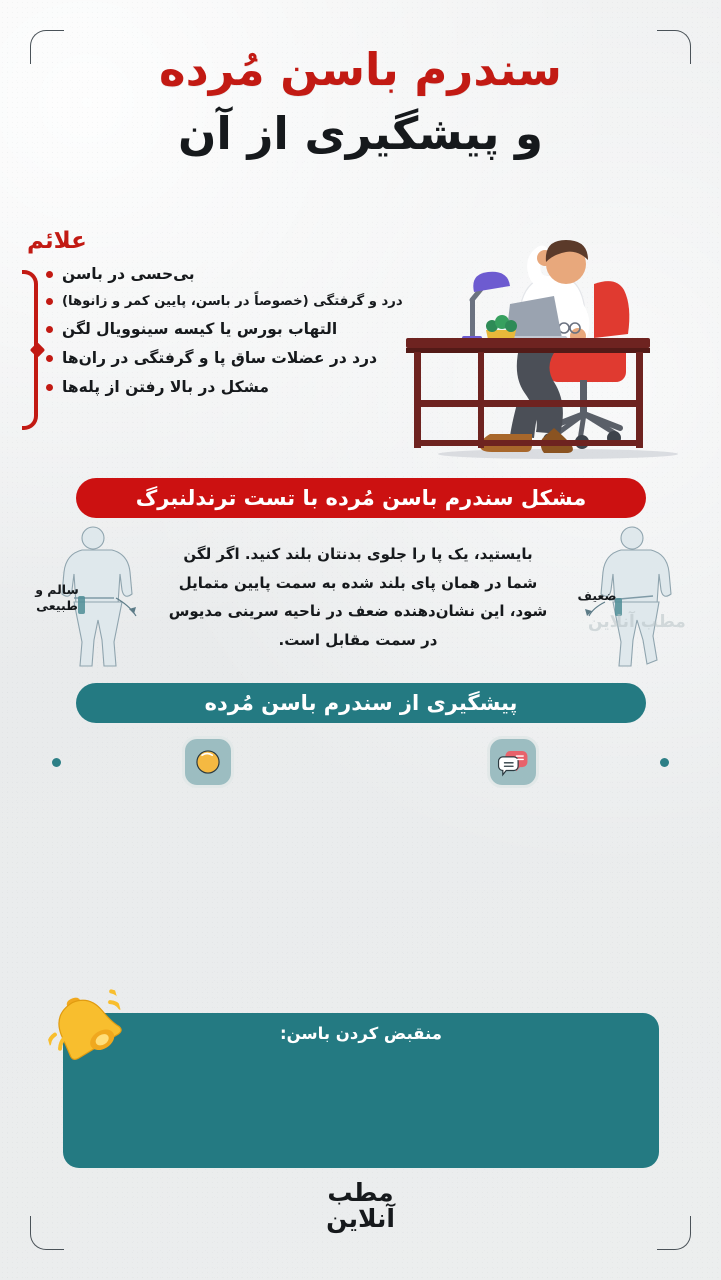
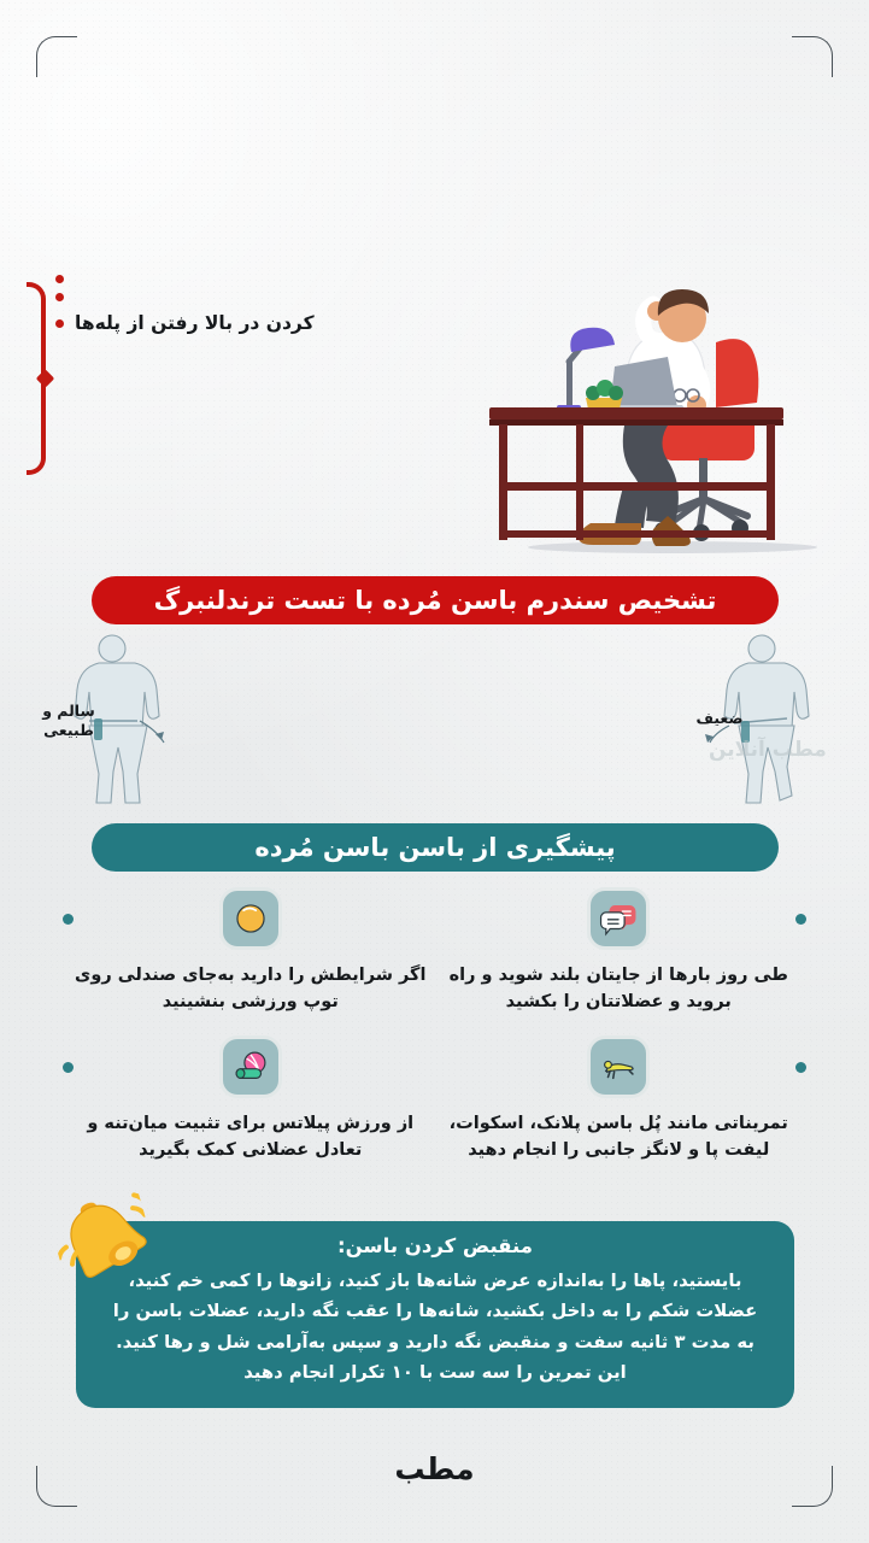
- سندرم باسن مُرده
- و پیشگیری از آن
- علائم
- بی‌حسی در باسن
- درد و گرفتگی (خصوصاً در باسن، پایین کمر و زانوها)
- التهاب بورس یا کیسه سینوویال لگن
- درد در عضلات ساق پا و گرفتگی در ران‌ها
- مشکل در بالا رفتن از پله‌ها
+ کردن در بالا رفتن از پله‌ها
- مشکل سندرم باسن مُرده با تست ترندلنبرگ
+ تشخیص سندرم باسن مُرده با تست ترندلنبرگ
  سالم و طبیعی
  ضعیف
  مطب آلاین
- بایستید، یک پا را جلوی بدنتان بلند کنید. اگر لگن شما در همان پای بلند شده به سمت پایین متمایل شود، این نشان‌دهنده ضعف در ناحیه سرینی مدیوس در سمت مقابل است.
- پیشگیری از سندرم باسن مُرده
+ پیشگیری از باسن باسن مُرده
+ طی روز بارها از جایتان بلند شوید و راه بروید و عضلاتتان را بکشید
+ اگر شرایطش را دارید به‌جای صندلی روی توپ ورزشی بنشینید
+ تمریناتی مانند پُل باسن پلانک، اسکوات، لیفت پا و لانگز جانبی را انجام دهید
+ از ورزش پیلاتس برای تثبیت میان‌تنه و تعادل عضلانی کمک بگیرید
  منقبض کردن باسن:
+ بایستید، پاها را به‌اندازه عرض شانه‌ها باز کنید، زانوها را کمی خم کنید، عضلات شکم را به داخل بکشید، شانه‌ها را عقب نگه دارید، عضلات باسن را به مدت ۳ ثانیه سفت و منقبض نگه دارید و سپس به‌آرامی شل و رها کنید. این تمرین را سه ست با ۱۰ تکرار انجام دهید
  مطب
- آنلاین
